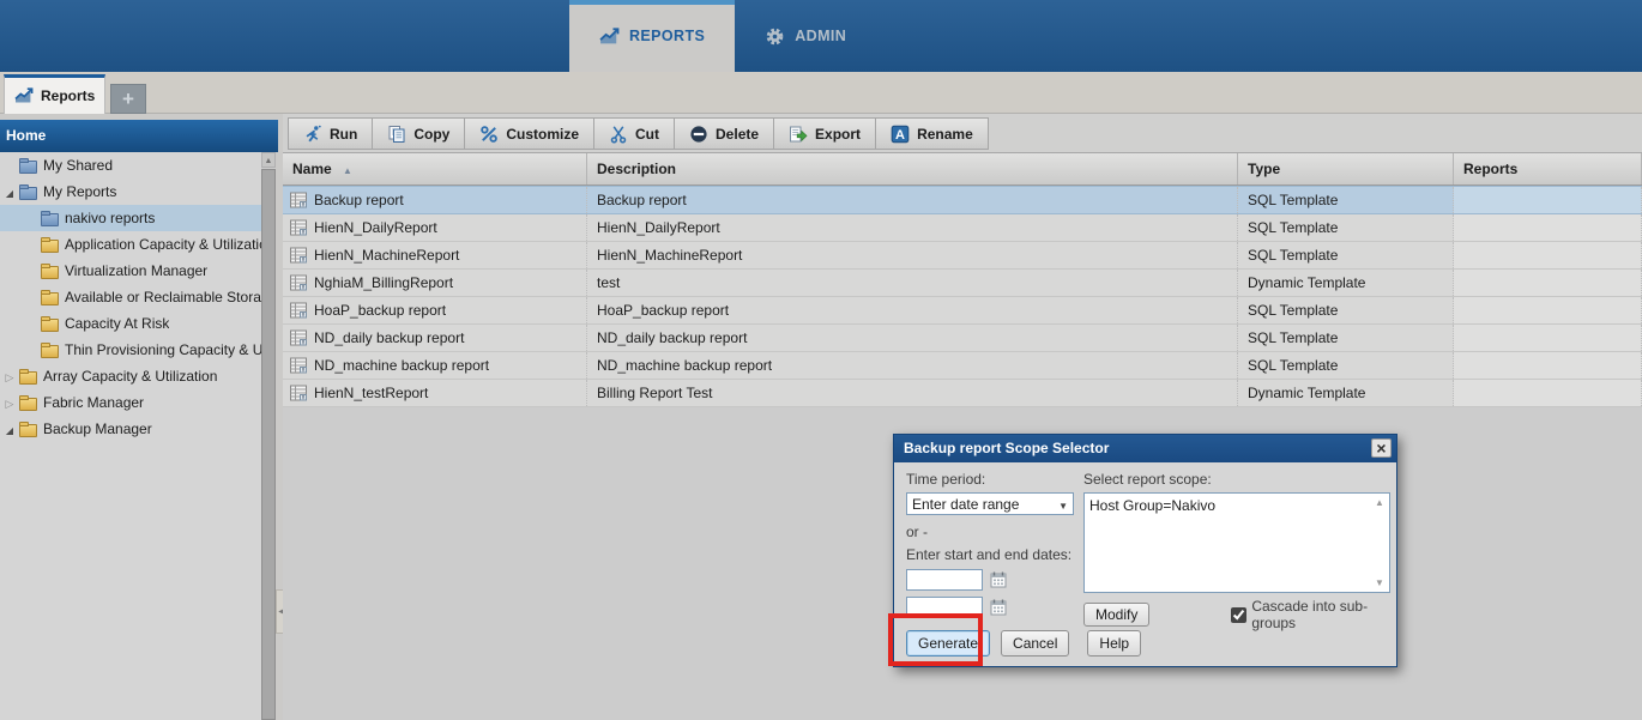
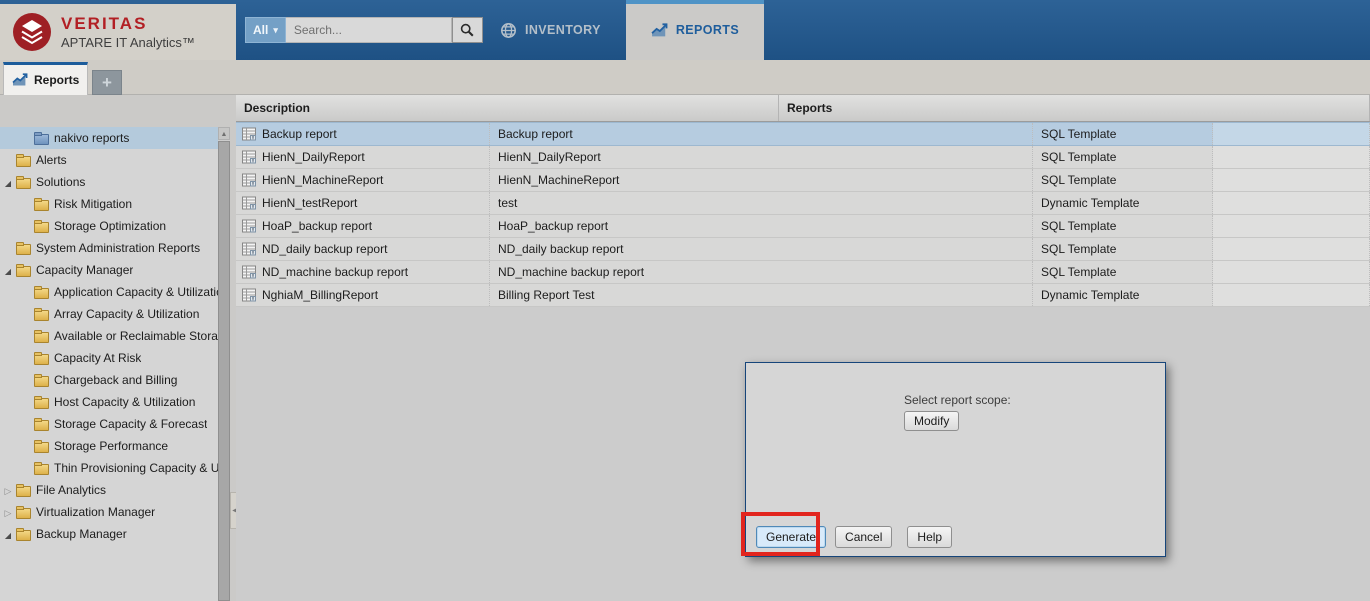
+ VERITAS
+ APTARE IT Analytics™
+ All
+ Search...
+ INVENTORY
  REPORTS
- ADMIN
  Reports
  +
- Home
- My Shared
- My Reports
  nakivo reports
+ Alerts
+ Solutions
+ Risk Mitigation
+ Storage Optimization
+ System Administration Reports
+ Capacity Manager
  Application Capacity & Utilizati
- Virtualization Manager
+ Array Capacity & Utilization
  Available or Reclaimable Stora
  Capacity At Risk
+ Chargeback and Billing
+ Host Capacity & Utilization
+ Storage Capacity & Forecast
+ Storage Performance
  Thin Provisioning Capacity & U
+ File Analytics
- Array Capacity & Utilization
+ Virtualization Manager
- Fabric Manager
  Backup Manager
- Run
- Copy
- Customize
- Cut
- Delete
- Export
- Rename
- Name
  Description
- Type
  Reports
  Backup report
  Backup report
  SQL Template
  HienN_DailyReport
  HienN_DailyReport
  SQL Template
  HienN_MachineReport
  HienN_MachineReport
  SQL Template
- NghiaM_BillingReport
+ HienN_testReport
  test
  Dynamic Template
  HoaP_backup report
  HoaP_backup report
  SQL Template
  ND_daily backup report
  ND_daily backup report
  SQL Template
  ND_machine backup report
  ND_machine backup report
  SQL Template
- HienN_testReport
+ NghiaM_BillingReport
  Billing Report Test
  Dynamic Template
- Backup report Scope Selector
- Time period:
- Enter date range
- or -
- Enter start and end dates:
  Select report scope:
- Host Group=Nakivo
  Modify
- Cascade into sub-groups
  Generate
  Cancel
  Help
